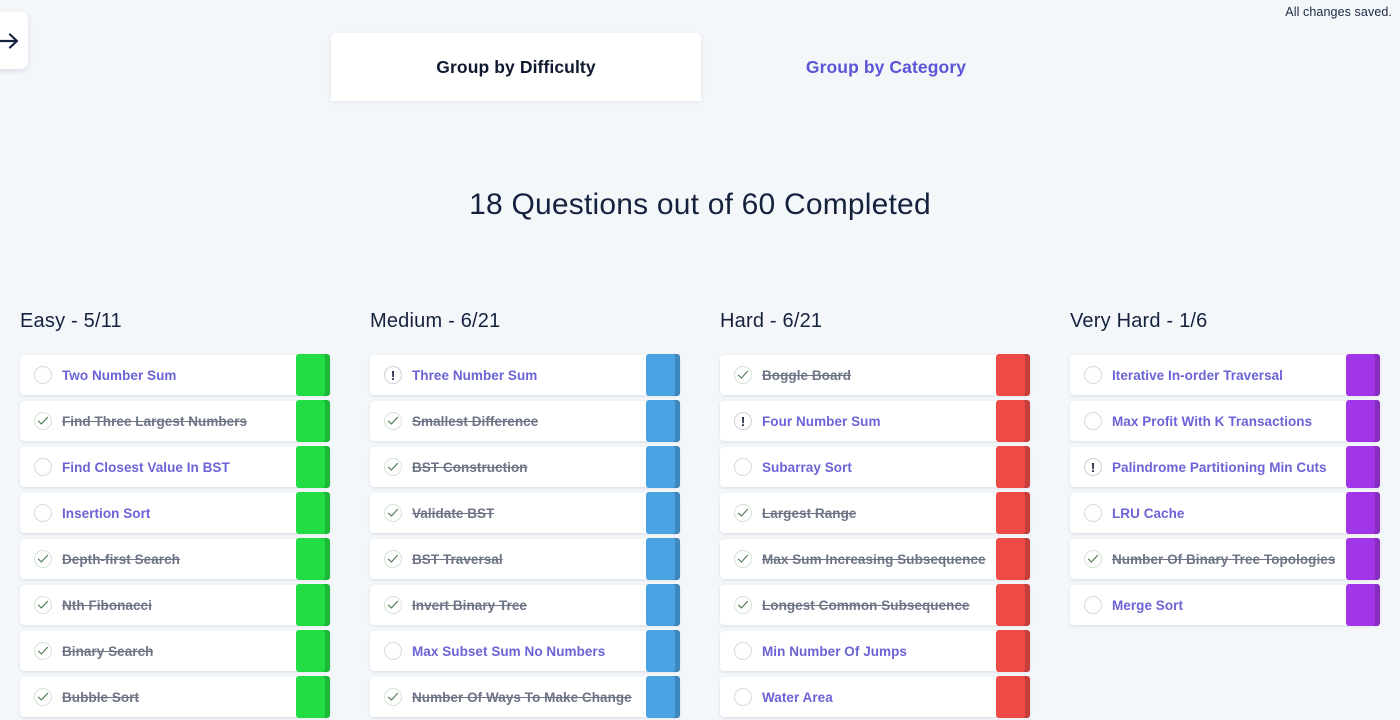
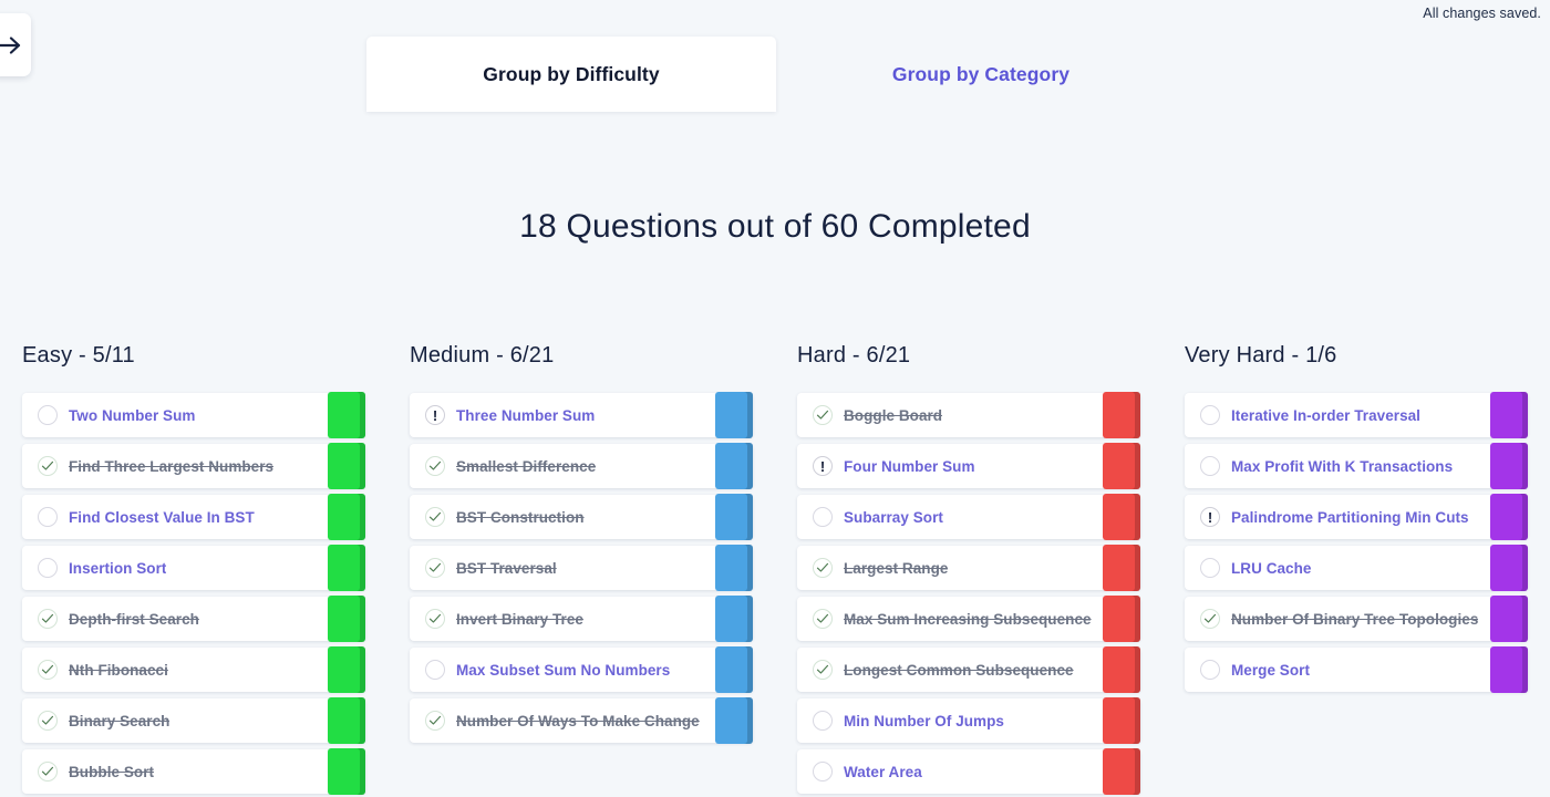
  All changes saved.
  Group by Difficulty
  Group by Category
  18 Questions out of 60 Completed
  Easy - 5/11
  Two Number Sum
  Find Three Largest Numbers
  Find Closest Value In BST
  Insertion Sort
  Depth-first Search
  Nth Fibonacci
  Binary Search
  Bubble Sort
  Medium - 6/21
  !
  Three Number Sum
  Smallest Difference
  BST Construction
- Validate BST
  BST Traversal
  Invert Binary Tree
  Max Subset Sum No Numbers
  Number Of Ways To Make Change
  Hard - 6/21
  Boggle Board
  !
  Four Number Sum
  Subarray Sort
  Largest Range
  Max Sum Increasing Subsequence
  Longest Common Subsequence
  Min Number Of Jumps
  Water Area
  Very Hard - 1/6
  Iterative In-order Traversal
  Max Profit With K Transactions
  !
  Palindrome Partitioning Min Cuts
  LRU Cache
  Number Of Binary Tree Topologies
  Merge Sort
